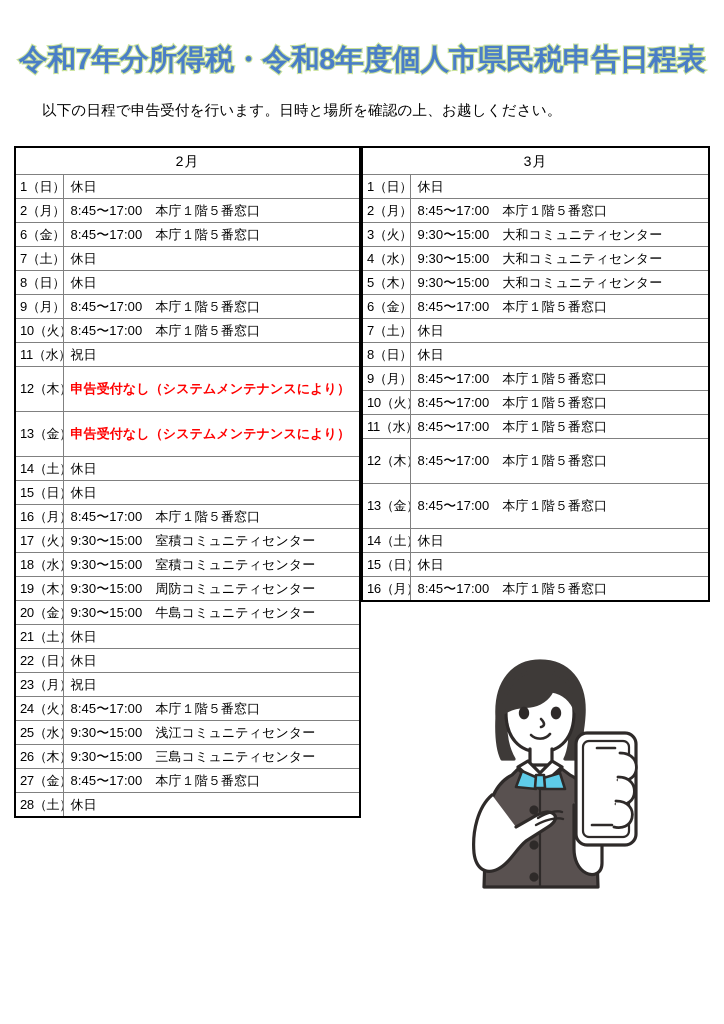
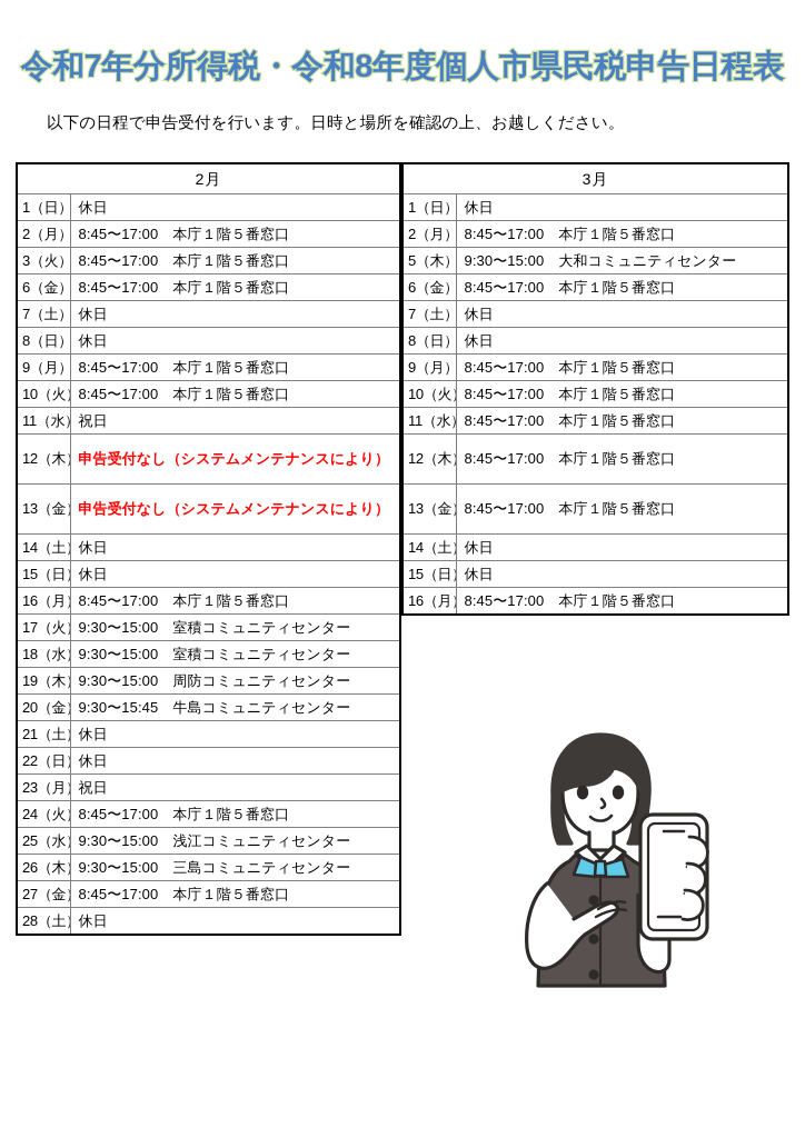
  令和7年分所得税・令和8年度個人市県民税申告日程表
  以下の日程で申告受付を行います。日時と場所を確認の上、お越しください。
  2月
  1（日）	休日
  2（月）	8:45〜17:00 本庁１階５番窓口
+ 3（火）	8:45〜17:00 本庁１階５番窓口
  6（金）	8:45〜17:00 本庁１階５番窓口
  7（土）	休日
  8（日）	休日
  9（月）	8:45〜17:00 本庁１階５番窓口
  10（火	8:45〜17:00 本庁１階５番窓口
  11（水	祝日
  12（木	申告受付なし（システムメンテナンスにより）
  13（金	申告受付なし（システムメンテナンスにより）
  14（土	休日
  15（日	休日
  16（月	8:45〜17:00 本庁１階５番窓口
  17（火	9:30〜15:00 室積コミュニティセンター
  18（水	9:30〜15:00 室積コミュニティセンター
  19（木	9:30〜15:00 周防コミュニティセンター
- 20（金	9:30〜15:00 牛島コミュニティセンター
+ 20（金	9:30〜15:45 牛島コミュニティセンター
  21（土	休日
  22（日	休日
  23（月	祝日
  24（火	8:45〜17:00 本庁１階５番窓口
  25（水	9:30〜15:00 浅江コミュニティセンター
  26（木	9:30〜15:00 三島コミュニティセンター
  27（金	8:45〜17:00 本庁１階５番窓口
  28（土	休日
  3月
  1（日）	休日
  2（月）	8:45〜17:00 本庁１階５番窓口
- 3（火）	9:30〜15:00 大和コミュニティセンター
- 4（水）	9:30〜15:00 大和コミュニティセンター
  5（木）	9:30〜15:00 大和コミュニティセンター
  6（金）	8:45〜17:00 本庁１階５番窓口
  7（土）	休日
  8（日）	休日
  9（月）	8:45〜17:00 本庁１階５番窓口
  10（火	8:45〜17:00 本庁１階５番窓口
  11（水	8:45〜17:00 本庁１階５番窓口
  12（木	8:45〜17:00 本庁１階５番窓口
  13（金	8:45〜17:00 本庁１階５番窓口
  14（土	休日
  15（日	休日
  16（月	8:45〜17:00 本庁１階５番窓口
